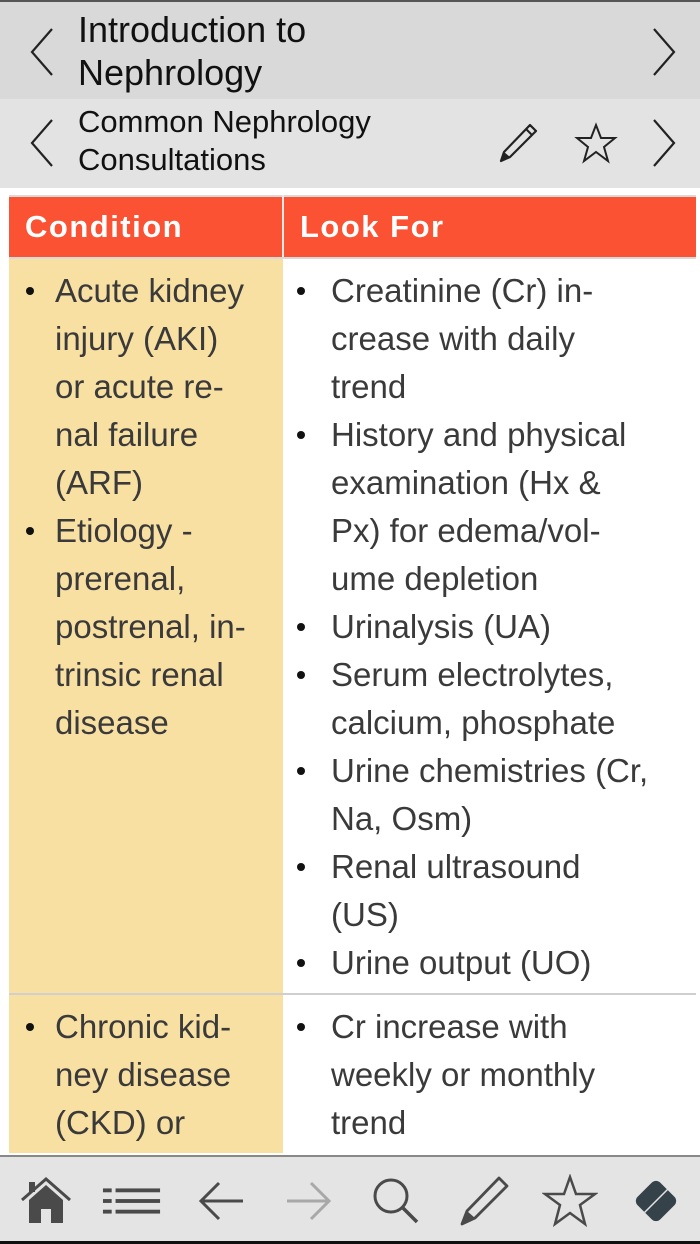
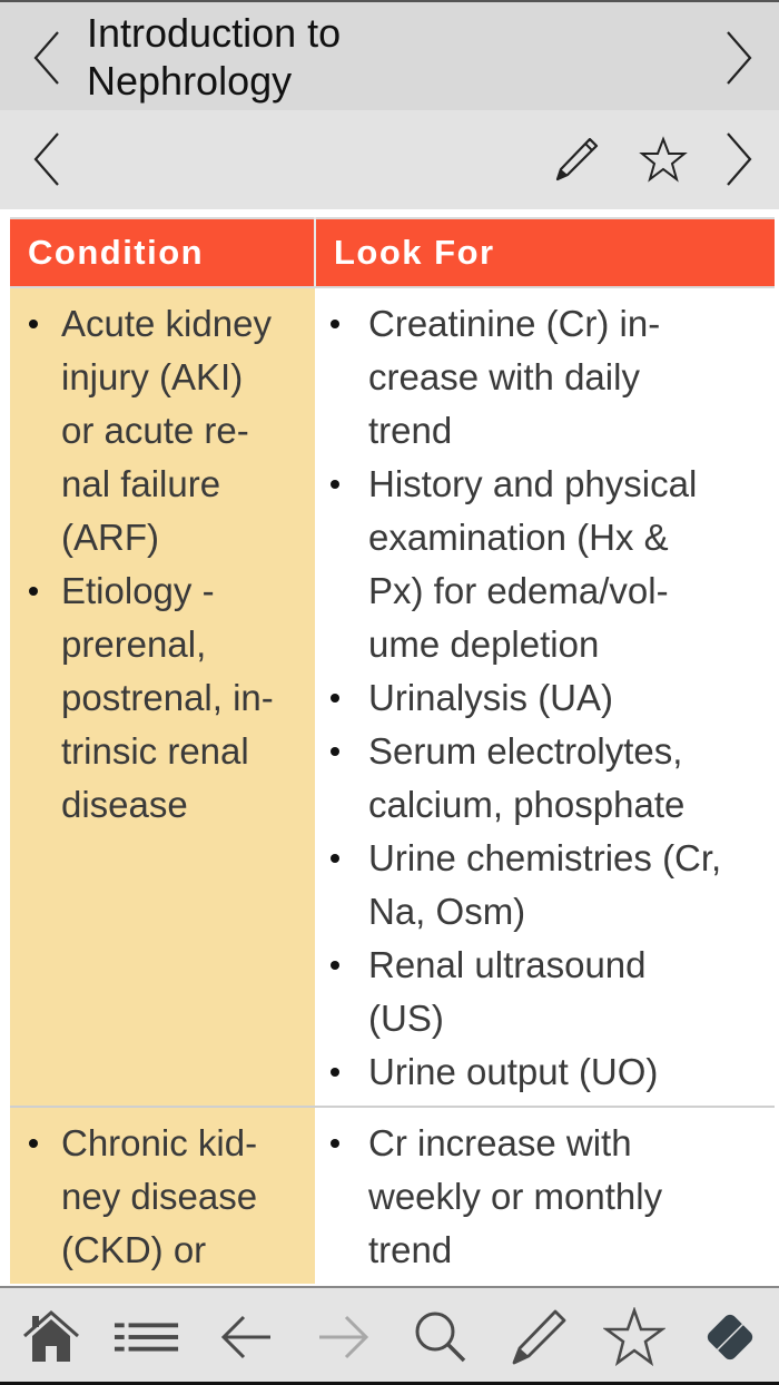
  Introduction to
  Nephrology
- Common Nephrology
- Consultations
  Condition	Look For
  Acute kidney injury (AKI) or acute re- nal failure (ARF) Etiology - prerenal, postrenal, in- trinsic renal disease	Creatinine (Cr) in- crease with daily trend History and physical examination (Hx & Px) for edema/vol- ume depletion Urinalysis (UA) Serum electrolytes, calcium, phosphate Urine chemistries (Cr, Na, Osm) Renal ultrasound (US) Urine output (UO)
  Chronic kid- ney disease (CKD) or	Cr increase with weekly or monthly trend
